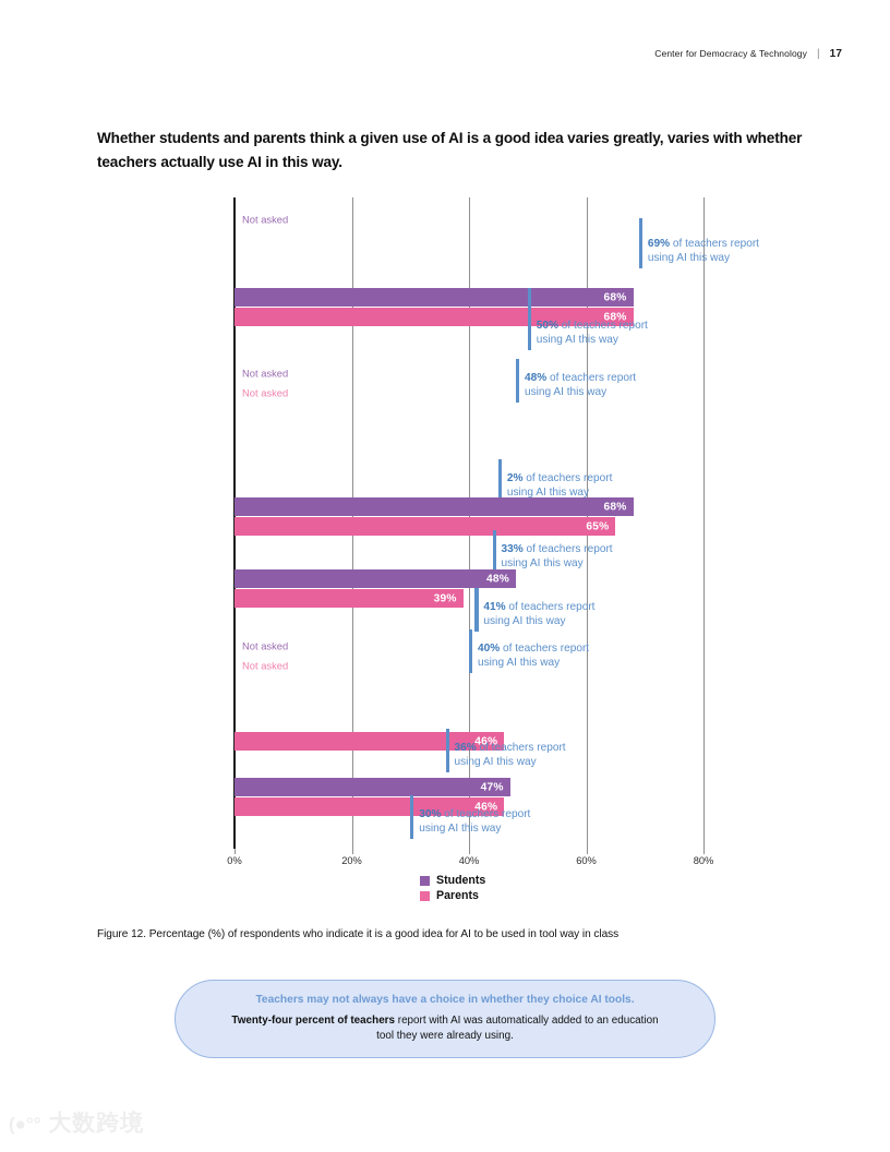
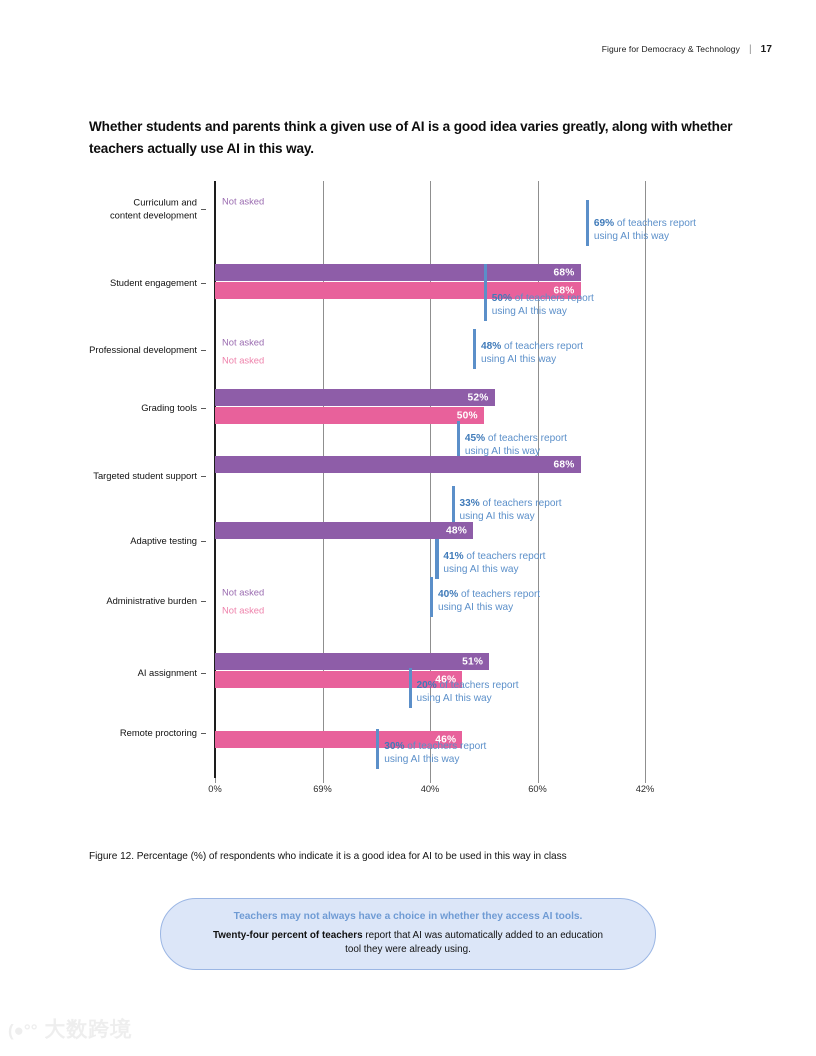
- Center for Democracy & Technology
+ Figure for Democracy & Technology
  |
  17
- Whether students and parents think a given use of AI is a good idea varies greatly, varies with whether teachers actually use AI in this way.
+ Whether students and parents think a given use of AI is a good idea varies greatly, along with whether teachers actually use AI in this way.
+ Curriculum and
+ content development
+ Student engagement
+ Professional development
+ Grading tools
+ Targeted student support
+ Adaptive testing
+ Administrative burden
+ AI assignment
+ Remote proctoring
  0%
- 20%
+ 69%
  40%
  60%
- 80%
+ 42%
  Not asked
  69% of teachers report
  using AI this way
  68%
  68%
  50% of teachers report
  using AI this way
  Not asked
  Not asked
  48% of teachers report
  using AI this way
+ 52%
+ 50%
- 2% of teachers report
+ 45% of teachers report
  using AI this way
  68%
- 65%
  33% of teachers report
  using AI this way
  48%
- 39%
  41% of teachers report
  using AI this way
  Not asked
  Not asked
  40% of teachers report
  using AI this way
+ 51%
  46%
- 36% of teachers report
+ 20% of teachers report
  using AI this way
- 47%
  46%
  30% of teachers report
  using AI this way
- Students
- Parents
- Figure 12. Percentage (%) of respondents who indicate it is a good idea for AI to be used in tool way in class
+ Figure 12. Percentage (%) of respondents who indicate it is a good idea for AI to be used in this way in class
- Teachers may not always have a choice in whether they choice AI tools.
+ Teachers may not always have a choice in whether they access AI tools.
- Twenty-four percent of teachers report with AI was automatically added to an education tool they were already using.
+ Twenty-four percent of teachers report that AI was automatically added to an education tool they were already using.
